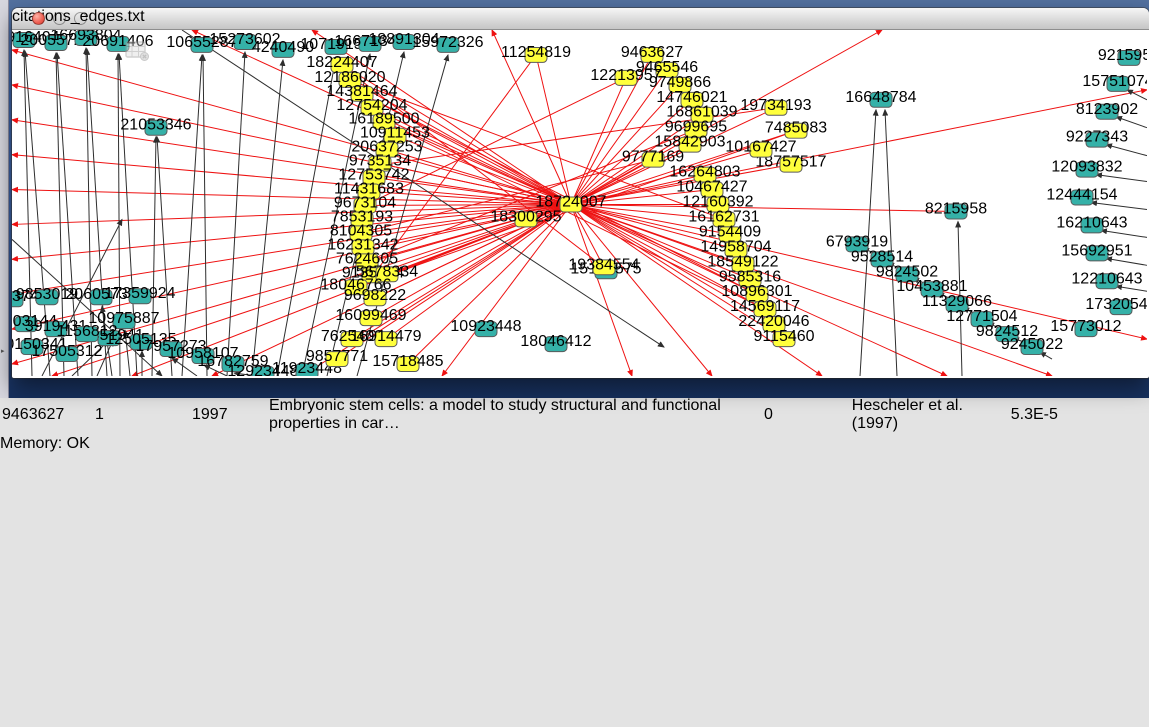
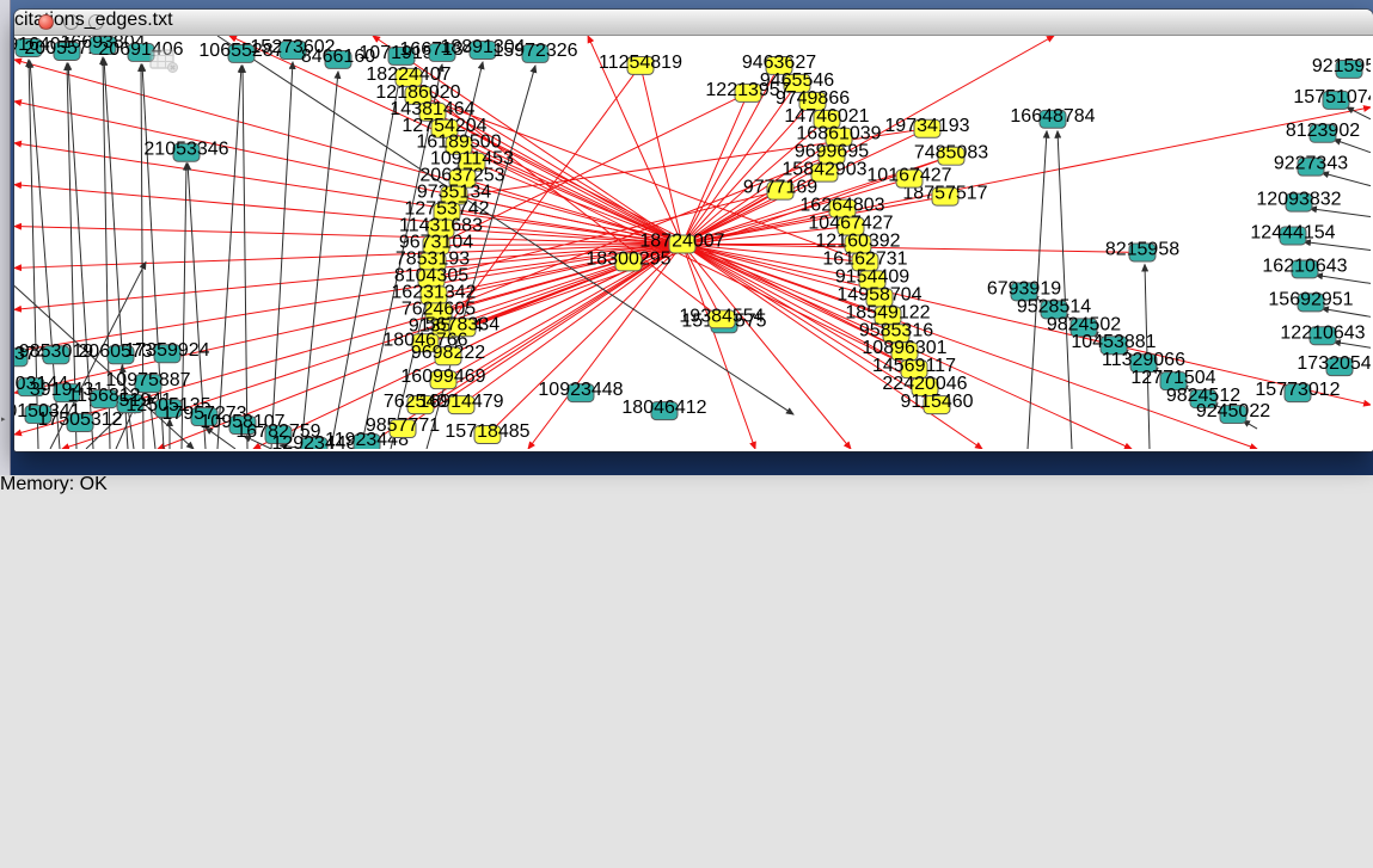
  citons_edges.txt
  200557
  16693804
  20691406
  10655287
  15273602
- 4240490
+ 8466160
  1071915
  1667134
  18891304
  15972326
  21053346
  9853019
  2060573
  17359924
  10975887
  12505135
  17957273
  10958107
  16782759
  12923448
  11923448
  391943
  1156812
  150341
  17505312
  10923448
  18046412
  1575107
  8123902
  9227343
  12093832
  12444154
  16210643
  15692951
  12210643
  1732054
  15773012
  921595
  6793919
  9528514
  9824502
  10453881
  11329066
  12771504
  9824512
  9245022
  16648784
  8215958
  18724007
  18300295
  19384554
  18224407
  12186020
  14381464
  12754204
  16189500
  10911453
  20637253
  9735134
  12753742
  11431683
  9673104
  7853193
  8104305
  16231342
  7624605
  91354
  5678334
  18046766
  9698222
  16099469
  762540
  16914479
  9857771
  15718485
  9463627
  9465546
  9749866
  14746021
  16861039
  9699695
  15842903
  9777169
  16264803
  10467427
  12160392
  16162731
  9154409
  14958704
  18549122
  9585316
  10896301
  14569117
  22420046
  9115460
  11254819
  12213957
  19734193
  7485083
  18757517
  10167427
- 9463627	1	1997	Embryonic stem cells: a model to study structural and functional properties in car…	0	Hescheler et al. (1997)	5.3E-5
  Memory: OK
